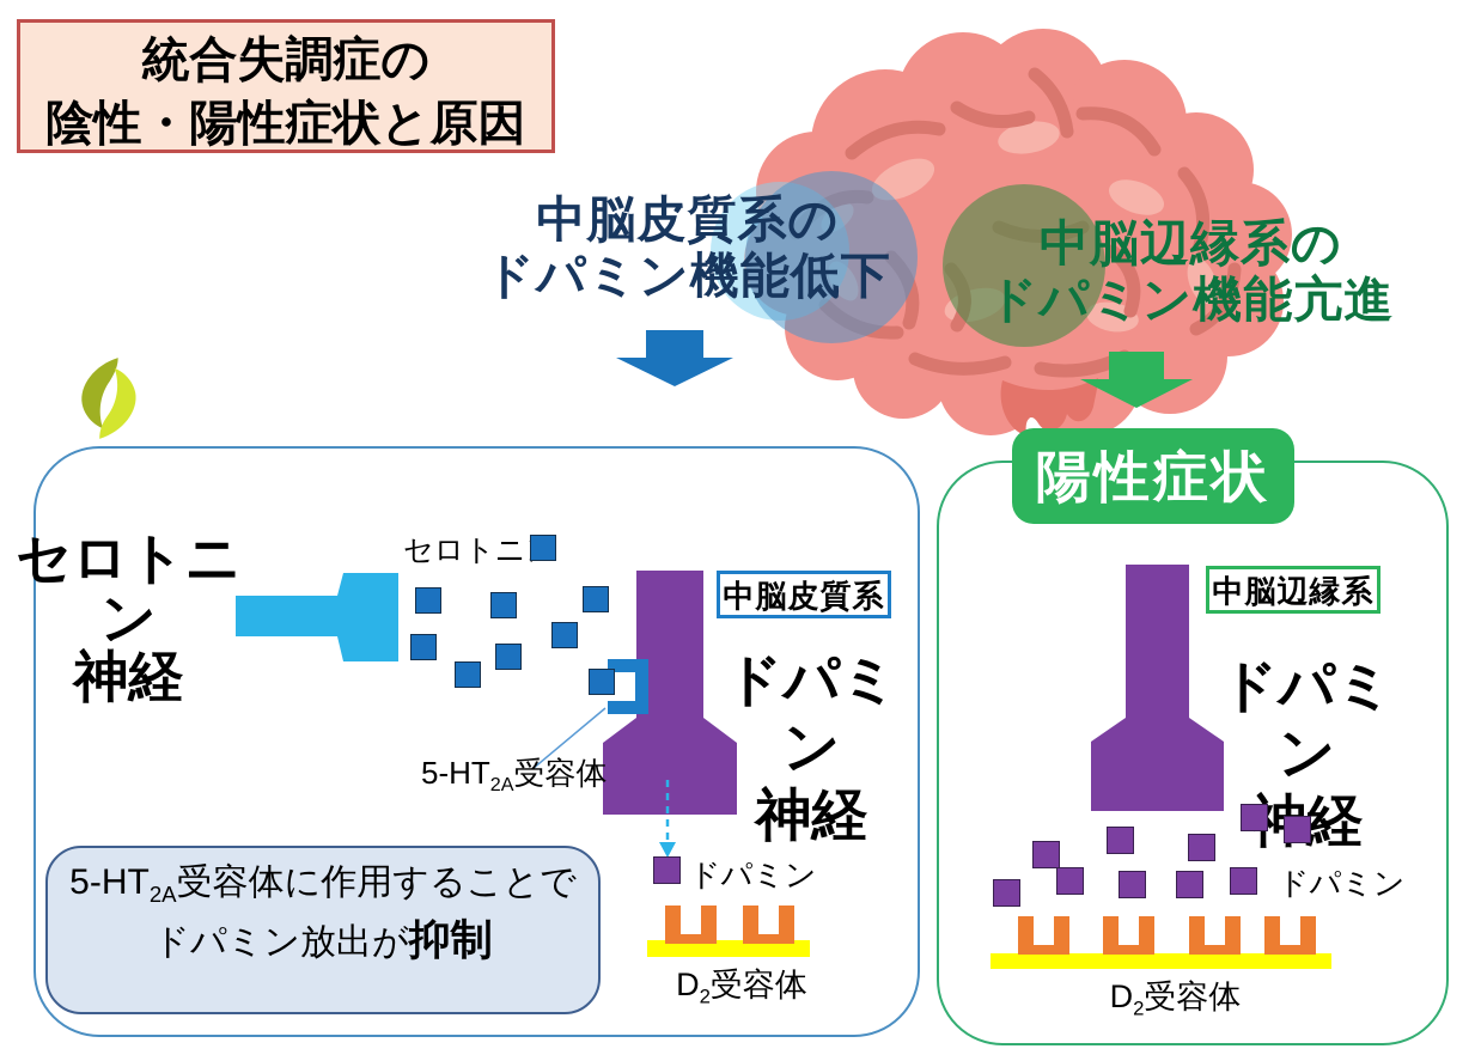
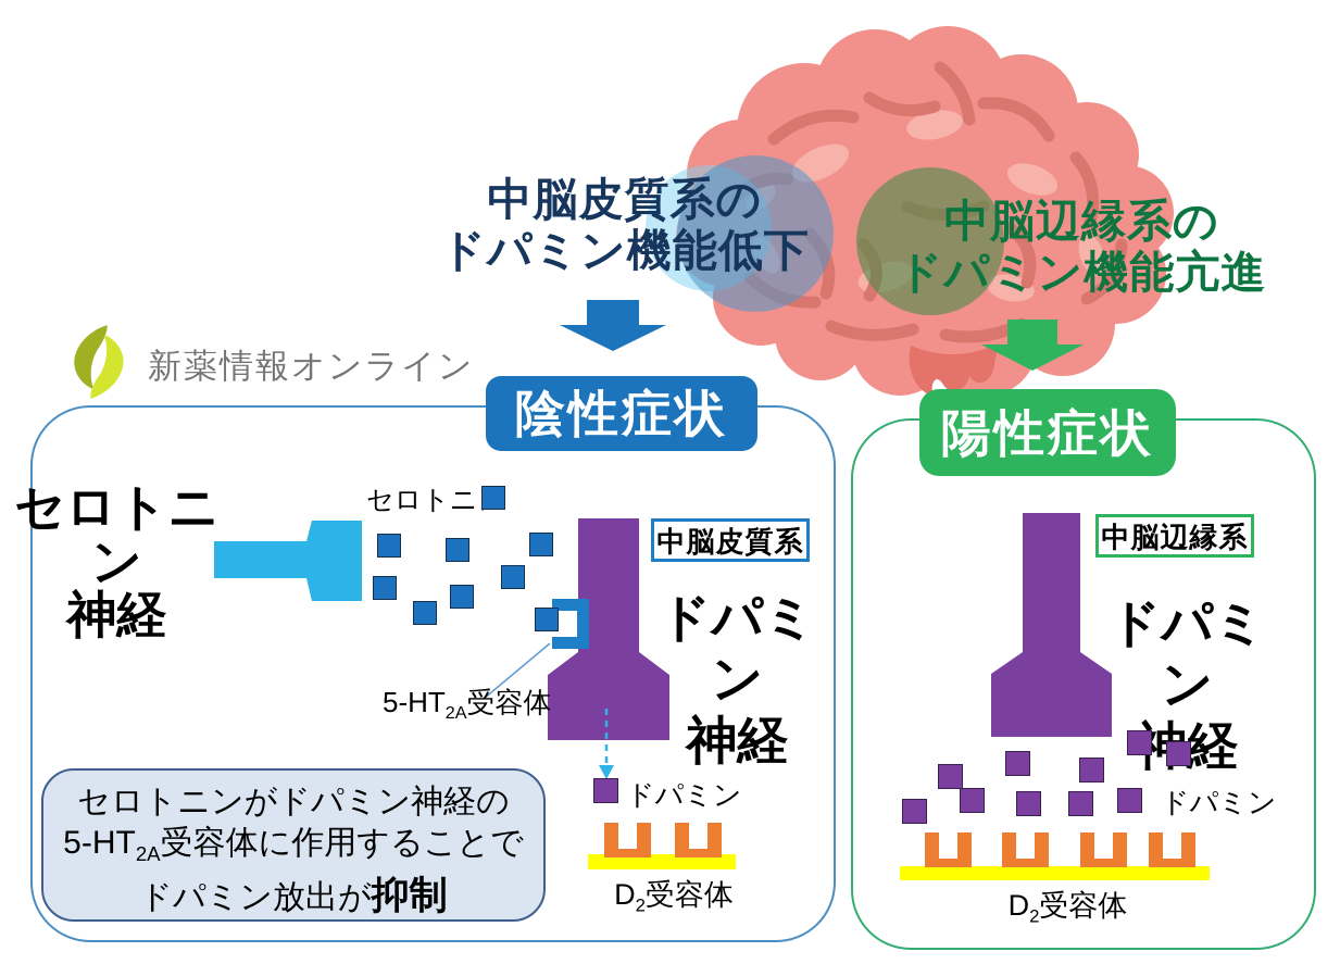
- 統合失調症の
- 陰性・陽性症状と原因
  中脳皮質系の
  ドパミン機能低下
  中脳辺縁系の
  ドパミン機能亢進
+ 新薬情報オンライン
+ 陰性症状
  陽性症状
  中脳皮質系
  中脳辺縁系
  セロトニン
  神経
  セロトニ
  ドパミン
  神経
  5-HT2A受容体
  ドパミン
  D2受容体
+ セロトニンがドパミン神経の
  5-HT2A受容体に作用することで
  ドパミン放出が抑制
  ドパミン
  神経
  ドパミン
  D2受容体
